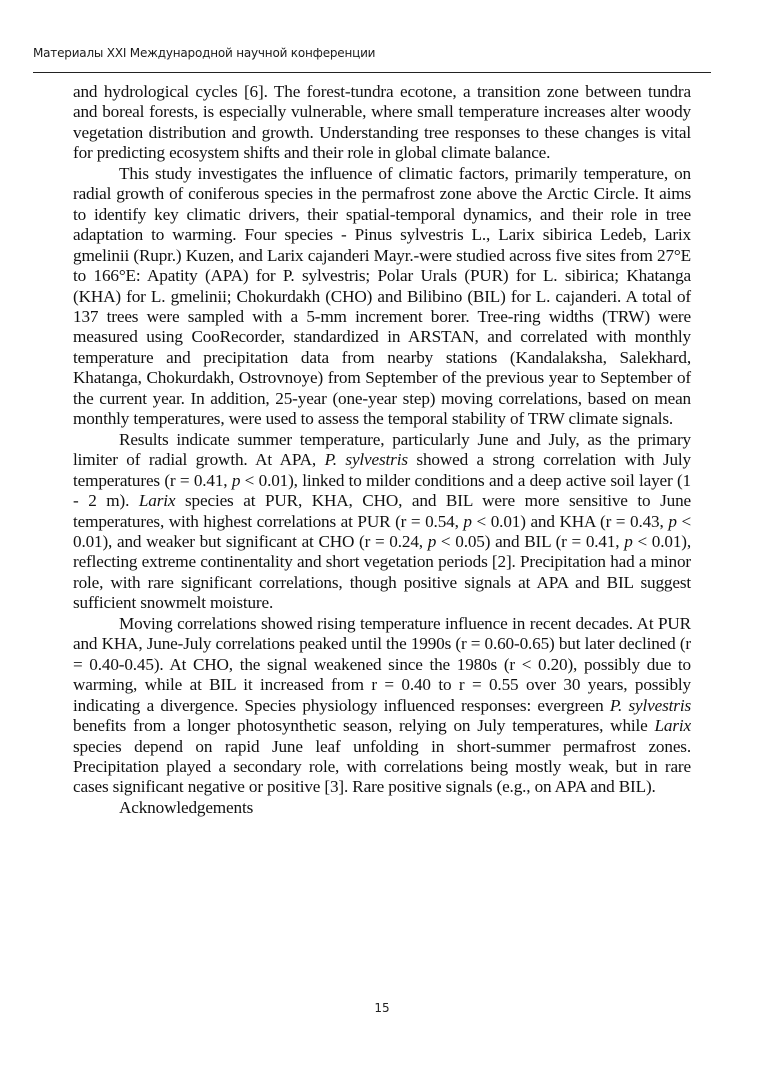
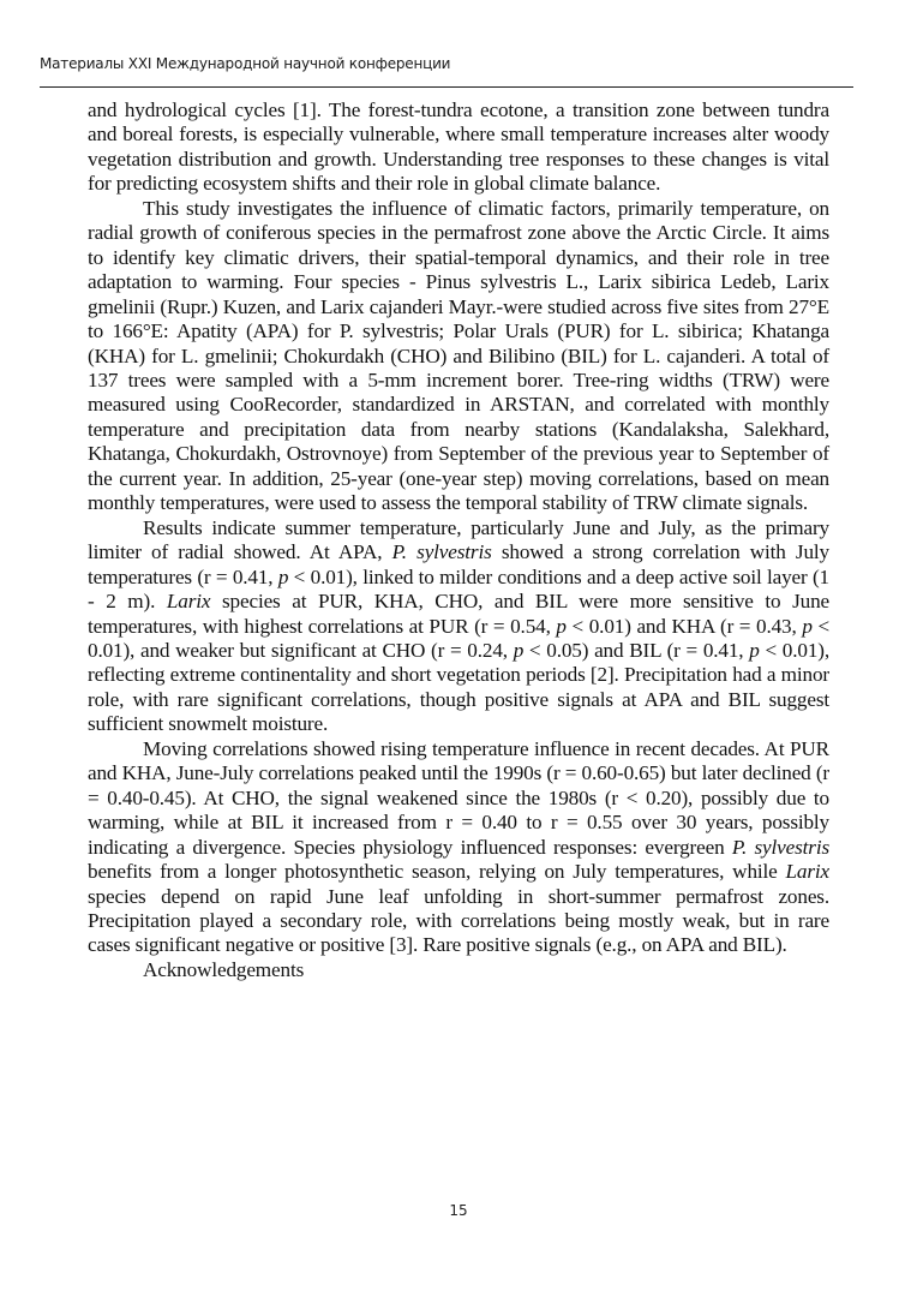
  Материалы XXI Международной научной конференции
- and hydrological cycles [6]. The forest-tundra ecotone, a transition zone between tundra and boreal forests, is especially vulnerable, where small temperature increases alter woody vegetation distribution and growth. Understanding tree responses to these changes is vital for predicting ecosystem shifts and their role in global climate balance.
+ and hydrological cycles [1]. The forest-tundra ecotone, a transition zone between tundra and boreal forests, is especially vulnerable, where small temperature increases alter woody vegetation distribution and growth. Understanding tree responses to these changes is vital for predicting ecosystem shifts and their role in global climate balance.
  This study investigates the influence of climatic factors, primarily temperature, on radial growth of coniferous species in the permafrost zone above the Arctic Circle. It aims to identify key climatic drivers, their spatial-temporal dynamics, and their role in tree adaptation to warming. Four species - Pinus sylvestris L., Larix sibirica Ledeb, Larix gmelinii (Rupr.) Kuzen, and Larix cajanderi Mayr.-were studied across five sites from 27°E to 166°E: Apatity (APA) for P. sylvestris; Polar Urals (PUR) for L. sibirica; Khatanga (KHA) for L. gmelinii; Chokurdakh (CHO) and Bilibino (BIL) for L. cajanderi. A total of 137 trees were sampled with a 5-mm increment borer. Tree-ring widths (TRW) were measured using CooRecorder, standardized in ARSTAN, and correlated with monthly temperature and precipitation data from nearby stations (Kandalaksha, Salekhard, Khatanga, Chokurdakh, Ostrovnoye) from September of the previous year to September of the current year. In addition, 25-year (one-year step) moving correlations, based on mean monthly temperatures, were used to assess the temporal stability of TRW climate signals.
- Results indicate summer temperature, particularly June and July, as the primary limiter of radial growth. At APA, P. sylvestris showed a strong correlation with July temperatures (r = 0.41, p < 0.01), linked to milder conditions and a deep active soil layer (1 - 2 m). Larix species at PUR, KHA, CHO, and BIL were more sensitive to June temperatures, with highest correlations at PUR (r = 0.54, p < 0.01) and KHA (r = 0.43, p < 0.01), and weaker but significant at CHO (r = 0.24, p < 0.05) and BIL (r = 0.41, p < 0.01), reflecting extreme continentality and short vegetation periods [2]. Precipitation had a minor role, with rare significant correlations, though positive signals at APA and BIL suggest sufficient snowmelt moisture.
+ Results indicate summer temperature, particularly June and July, as the primary limiter of radial showed. At APA, P. sylvestris showed a strong correlation with July temperatures (r = 0.41, p < 0.01), linked to milder conditions and a deep active soil layer (1 - 2 m). Larix species at PUR, KHA, CHO, and BIL were more sensitive to June temperatures, with highest correlations at PUR (r = 0.54, p < 0.01) and KHA (r = 0.43, p < 0.01), and weaker but significant at CHO (r = 0.24, p < 0.05) and BIL (r = 0.41, p < 0.01), reflecting extreme continentality and short vegetation periods [2]. Precipitation had a minor role, with rare significant correlations, though positive signals at APA and BIL suggest sufficient snowmelt moisture.
  Moving correlations showed rising temperature influence in recent decades. At PUR and KHA, June-July correlations peaked until the 1990s (r = 0.60-0.65) but later declined (r = 0.40-0.45). At CHO, the signal weakened since the 1980s (r < 0.20), possibly due to warming, while at BIL it increased from r = 0.40 to r = 0.55 over 30 years, possibly indicating a divergence. Species physiology influenced responses: evergreen P. sylvestris benefits from a longer photosynthetic season, relying on July temperatures, while Larix species depend on rapid June leaf unfolding in short-summer permafrost zones. Precipitation played a secondary role, with correlations being mostly weak, but in rare cases significant negative or positive [3]. Rare positive signals (e.g., on APA and BIL).
  Acknowledgements
  15
